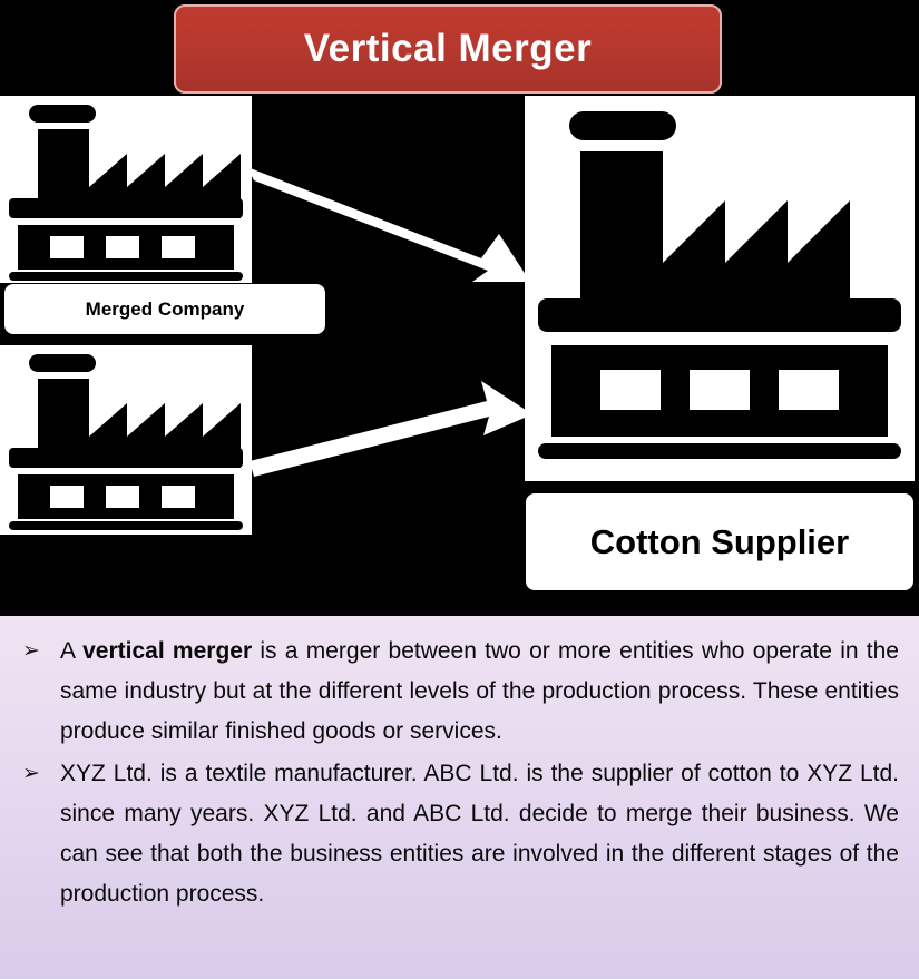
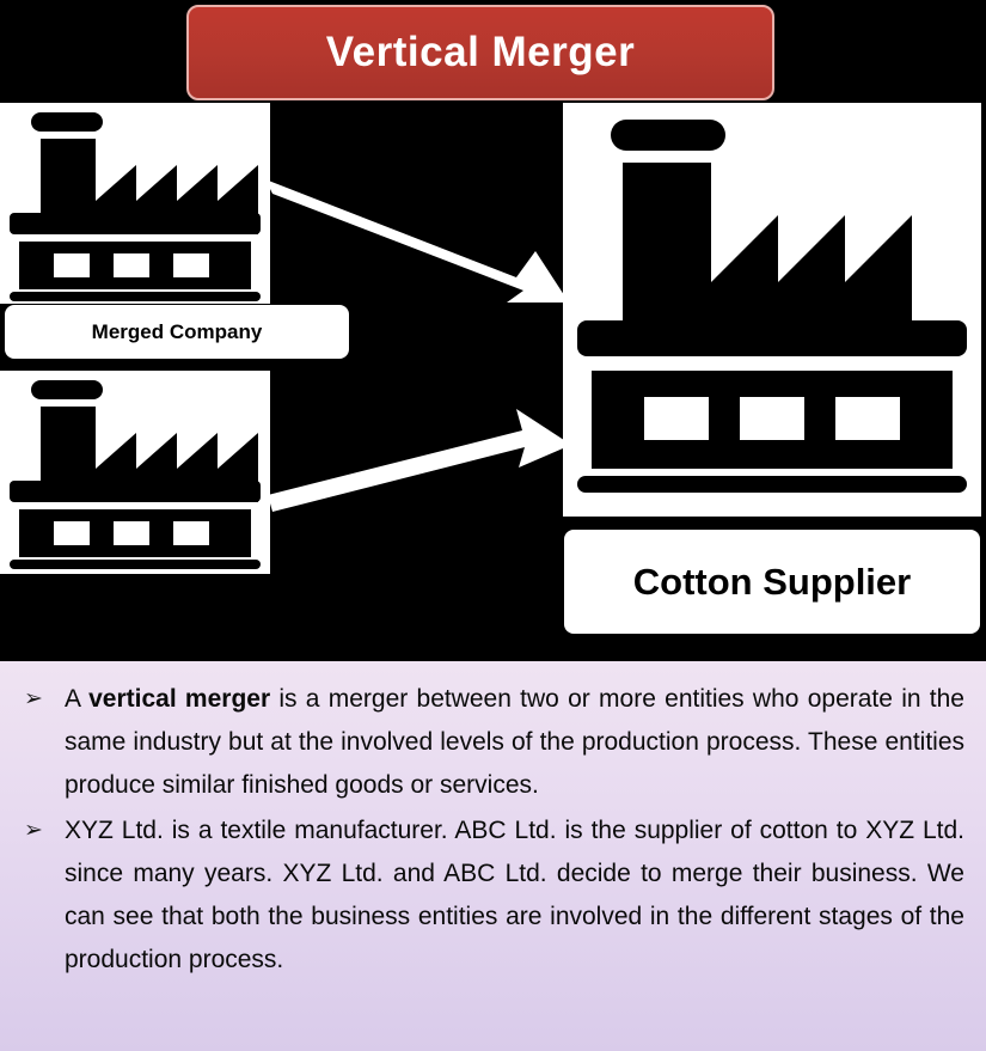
  Vertical Merger
  Merged Company
  Cotton Supplier
  ➢
- A vertical merger is a merger between two or more entities who operate in the same industry but at the different levels of the production process. These entities produce similar finished goods or services.
+ A vertical merger is a merger between two or more entities who operate in the same industry but at the involved levels of the production process. These entities produce similar finished goods or services.
  ➢
  XYZ Ltd. is a textile manufacturer. ABC Ltd. is the supplier of cotton to XYZ Ltd. since many years. XYZ Ltd. and ABC Ltd. decide to merge their business. We can see that both the business entities are involved in the different stages of the production process.
